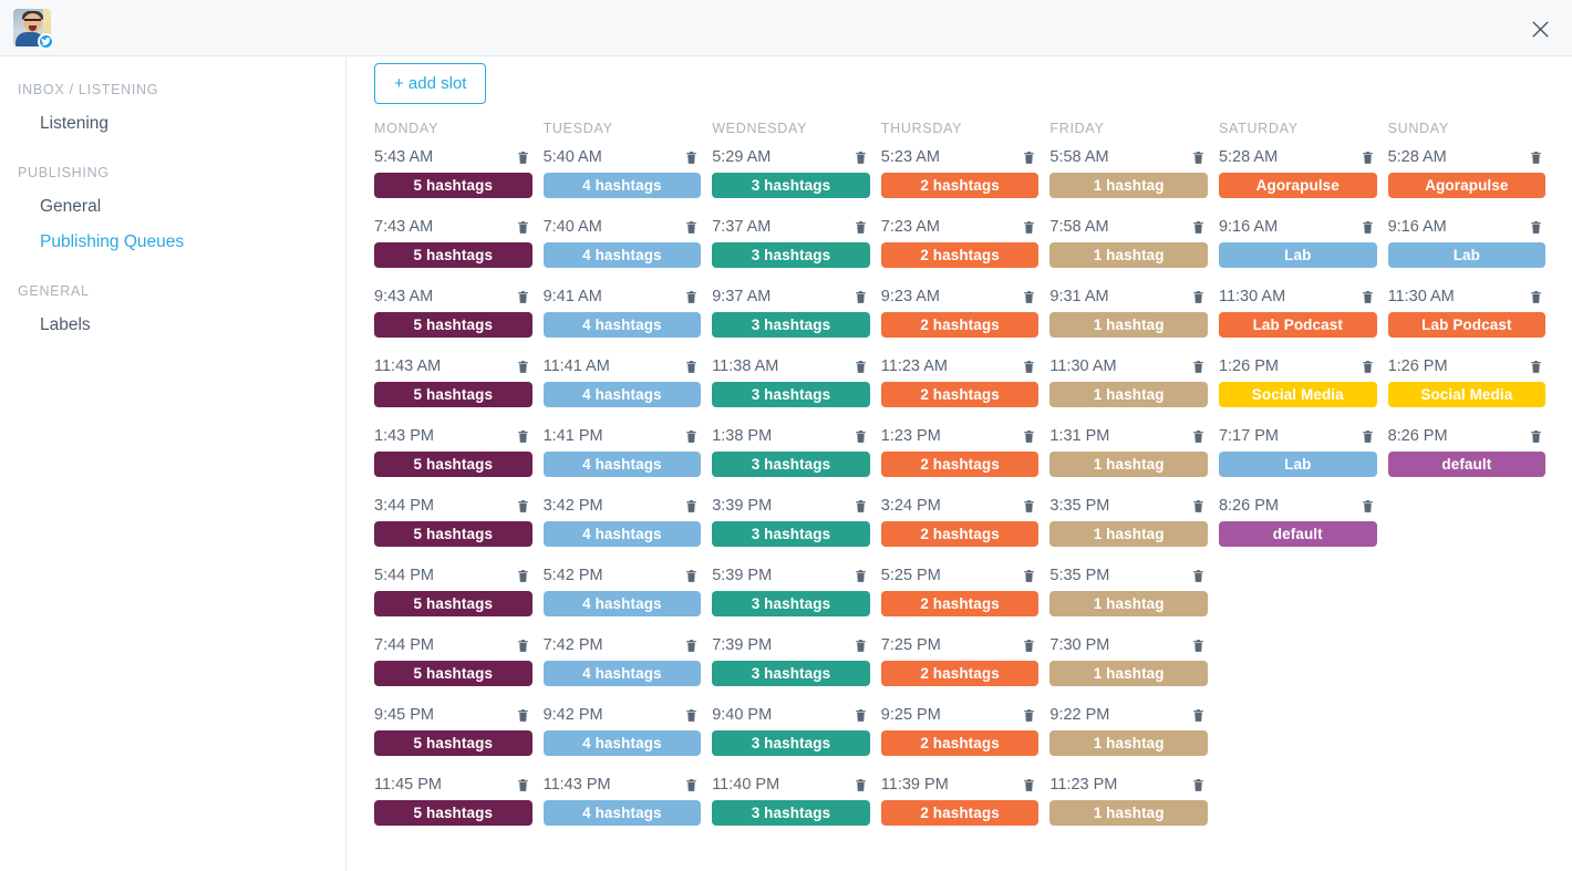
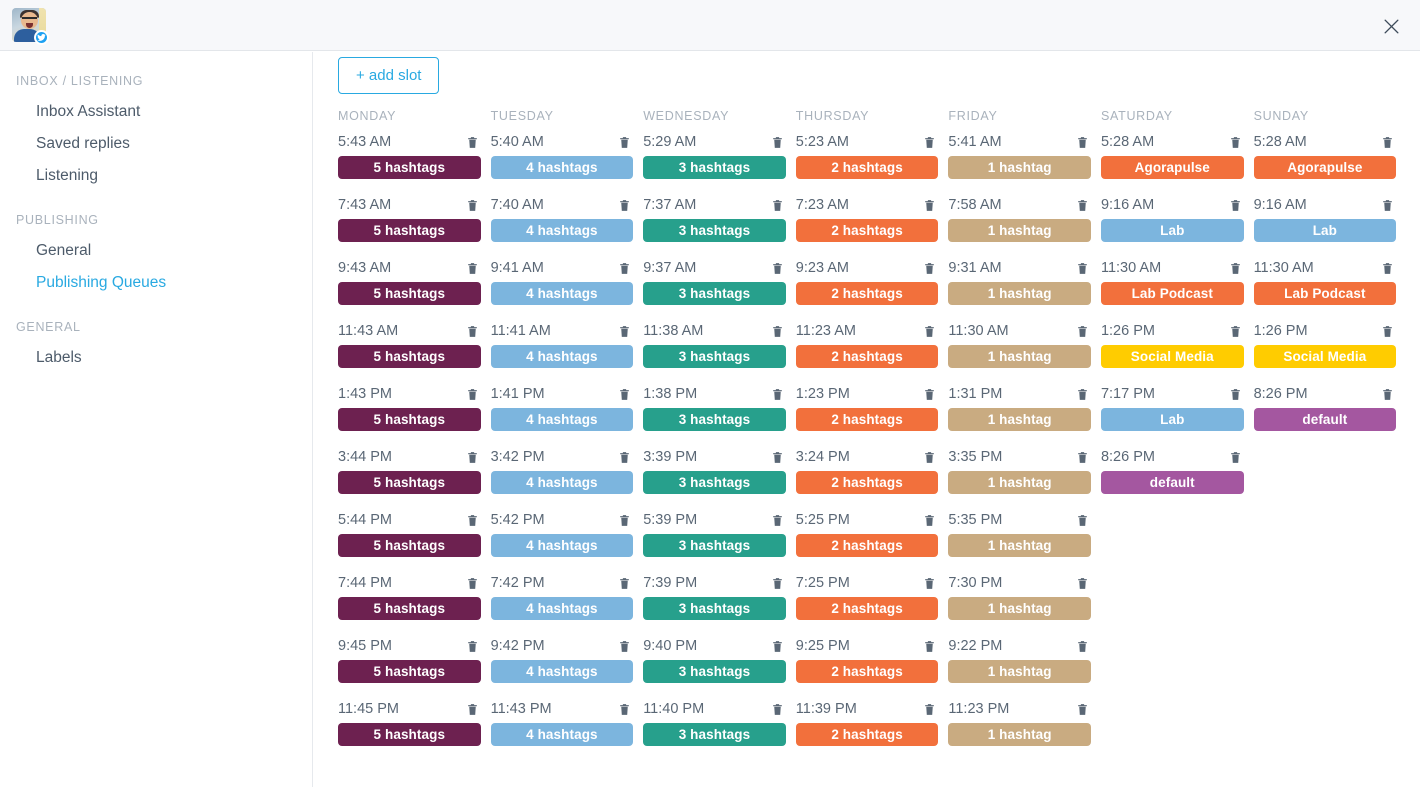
  INBOX / LISTENING
+ Inbox Assistant
+ Saved replies
  Listening
  PUBLISHING
  General
  Publishing Queues
  GENERAL
  Labels
  + add slot
  MONDAY
  TUESDAY
  WEDNESDAY
  THURSDAY
  FRIDAY
  SATURDAY
  SUNDAY
  5:43 AM
  5 hashtags
  5:40 AM
  4 hashtags
  5:29 AM
  3 hashtags
  5:23 AM
  2 hashtags
- 5:58 AM
+ 5:41 AM
  1 hashtag
  5:28 AM
  Agorapulse
  5:28 AM
  Agorapulse
  7:43 AM
  5 hashtags
  7:40 AM
  4 hashtags
  7:37 AM
  3 hashtags
  7:23 AM
  2 hashtags
  7:58 AM
  1 hashtag
  9:16 AM
  Lab
  9:16 AM
  Lab
  9:43 AM
  5 hashtags
  9:41 AM
  4 hashtags
  9:37 AM
  3 hashtags
  9:23 AM
  2 hashtags
  9:31 AM
  1 hashtag
  11:30 AM
  Lab Podcast
  11:30 AM
  Lab Podcast
  11:43 AM
  5 hashtags
  11:41 AM
  4 hashtags
  11:38 AM
  3 hashtags
  11:23 AM
  2 hashtags
  11:30 AM
  1 hashtag
  1:26 PM
  Social Media
  1:26 PM
  Social Media
  1:43 PM
  5 hashtags
  1:41 PM
  4 hashtags
  1:38 PM
  3 hashtags
  1:23 PM
  2 hashtags
  1:31 PM
  1 hashtag
  7:17 PM
  Lab
  8:26 PM
  default
  3:44 PM
  5 hashtags
  3:42 PM
  4 hashtags
  3:39 PM
  3 hashtags
  3:24 PM
  2 hashtags
  3:35 PM
  1 hashtag
  8:26 PM
  default
  5:44 PM
  5 hashtags
  5:42 PM
  4 hashtags
  5:39 PM
  3 hashtags
  5:25 PM
  2 hashtags
  5:35 PM
  1 hashtag
  7:44 PM
  5 hashtags
  7:42 PM
  4 hashtags
  7:39 PM
  3 hashtags
  7:25 PM
  2 hashtags
  7:30 PM
  1 hashtag
  9:45 PM
  5 hashtags
  9:42 PM
  4 hashtags
  9:40 PM
  3 hashtags
  9:25 PM
  2 hashtags
  9:22 PM
  1 hashtag
  11:45 PM
  5 hashtags
  11:43 PM
  4 hashtags
  11:40 PM
  3 hashtags
  11:39 PM
  2 hashtags
  11:23 PM
  1 hashtag
